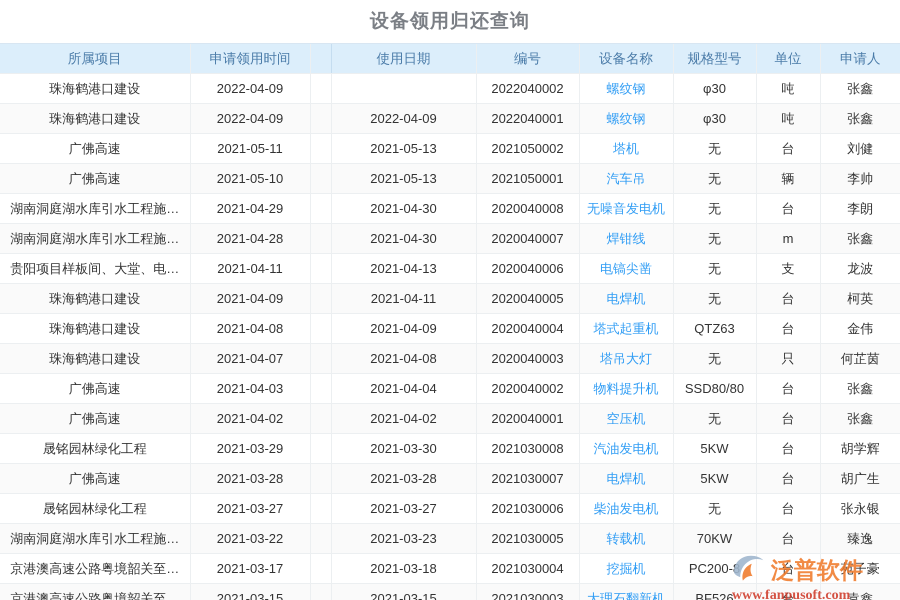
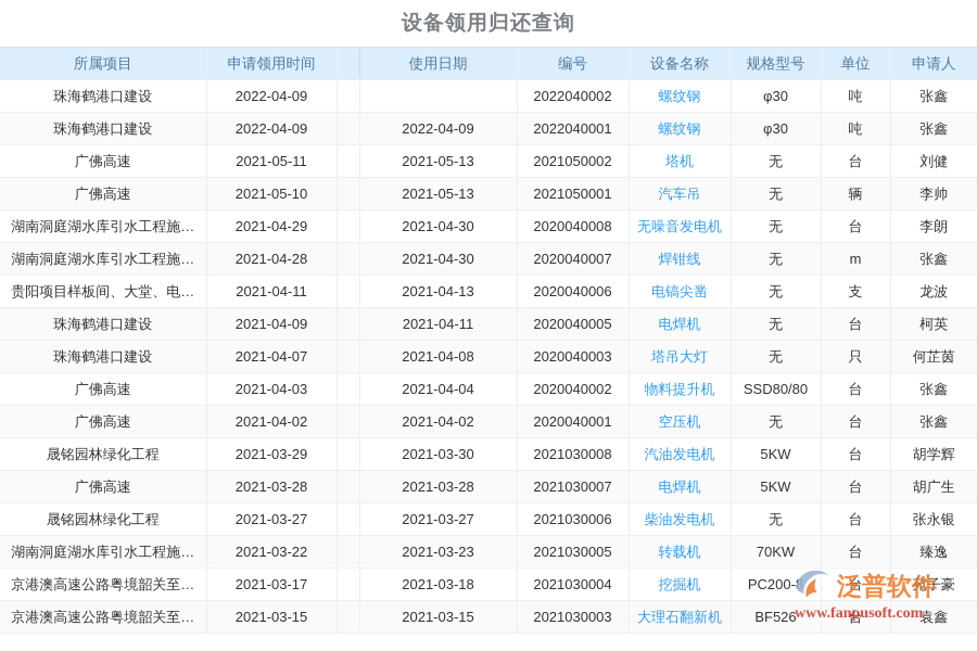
  设备领用归还查询
  所属项目	申请领用时间		使用日期	编号	设备名称	规格型号	单位	申请人
  珠海鹤港口建设	2022-04-09			2022040002	螺纹钢	φ30	吨	张鑫
  珠海鹤港口建设	2022-04-09		2022-04-09	2022040001	螺纹钢	φ30	吨	张鑫
  广佛高速	2021-05-11		2021-05-13	2021050002	塔机	无	台	刘健
  广佛高速	2021-05-10		2021-05-13	2021050001	汽车吊	无	辆	李帅
  湖南洞庭湖水库引水工程施…	2021-04-29		2021-04-30	2020040008	无噪音发电机	无	台	李朗
  湖南洞庭湖水库引水工程施…	2021-04-28		2021-04-30	2020040007	焊钳线	无	m	张鑫
  贵阳项目样板间、大堂、电…	2021-04-11		2021-04-13	2020040006	电镐尖凿	无	支	龙波
  珠海鹤港口建设	2021-04-09		2021-04-11	2020040005	电焊机	无	台	柯英
- 珠海鹤港口建设	2021-04-08		2021-04-09	2020040004	塔式起重机	QTZ63	台	金伟
  珠海鹤港口建设	2021-04-07		2021-04-08	2020040003	塔吊大灯	无	只	何芷茵
  广佛高速	2021-04-03		2021-04-04	2020040002	物料提升机	SSD80/80	台	张鑫
  广佛高速	2021-04-02		2021-04-02	2020040001	空压机	无	台	张鑫
  晟铭园林绿化工程	2021-03-29		2021-03-30	2021030008	汽油发电机	5KW	台	胡学辉
  广佛高速	2021-03-28		2021-03-28	2021030007	电焊机	5KW	台	胡广生
  晟铭园林绿化工程	2021-03-27		2021-03-27	2021030006	柴油发电机	无	台	张永银
  湖南洞庭湖水库引水工程施…	2021-03-22		2021-03-23	2021030005	转载机	70KW	台	臻逸
  京港澳高速公路粤境韶关至…	2021-03-17		2021-03-18	2021030004	挖掘机	PC200-8	台	苑子豪
  京港澳高速公路粤境韶关至…	2021-03-15		2021-03-15	2021030003	大理石翻新机	BF526	台	袁鑫
  泛普软件
  www.fanpusoft.com
